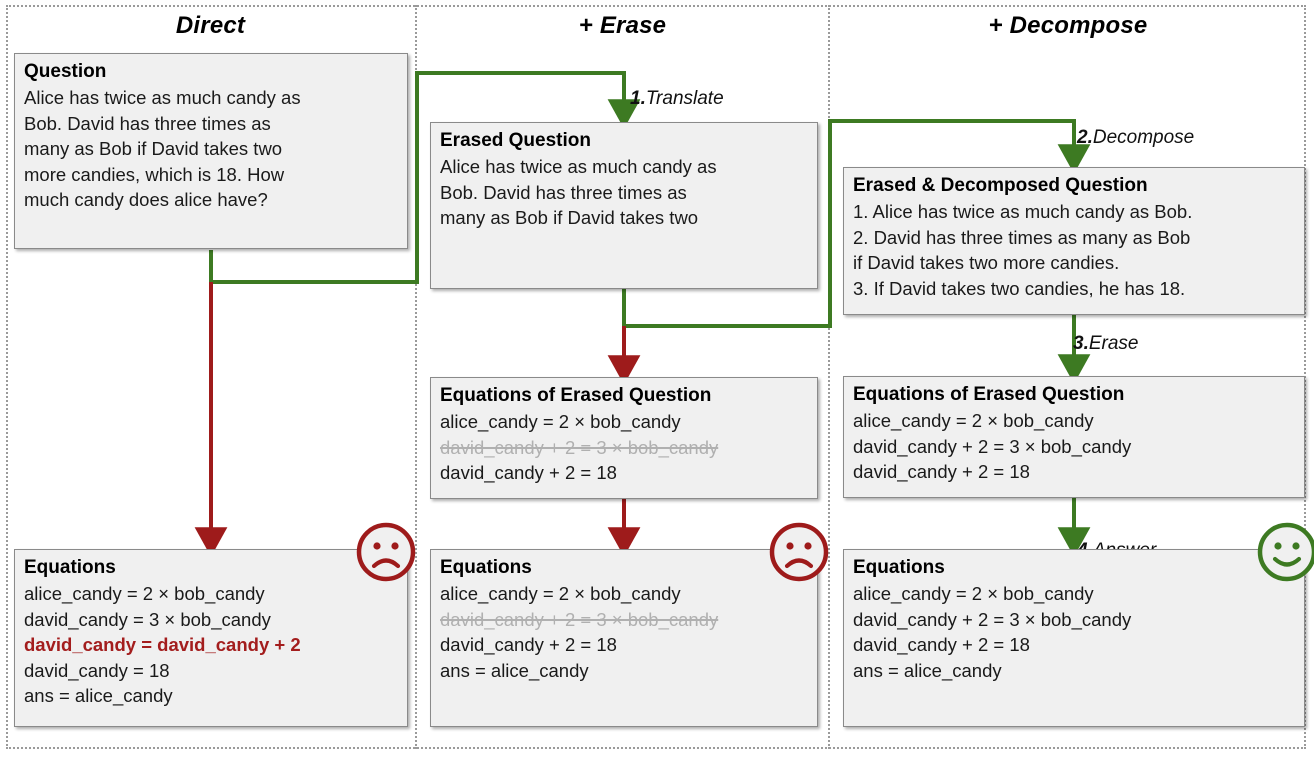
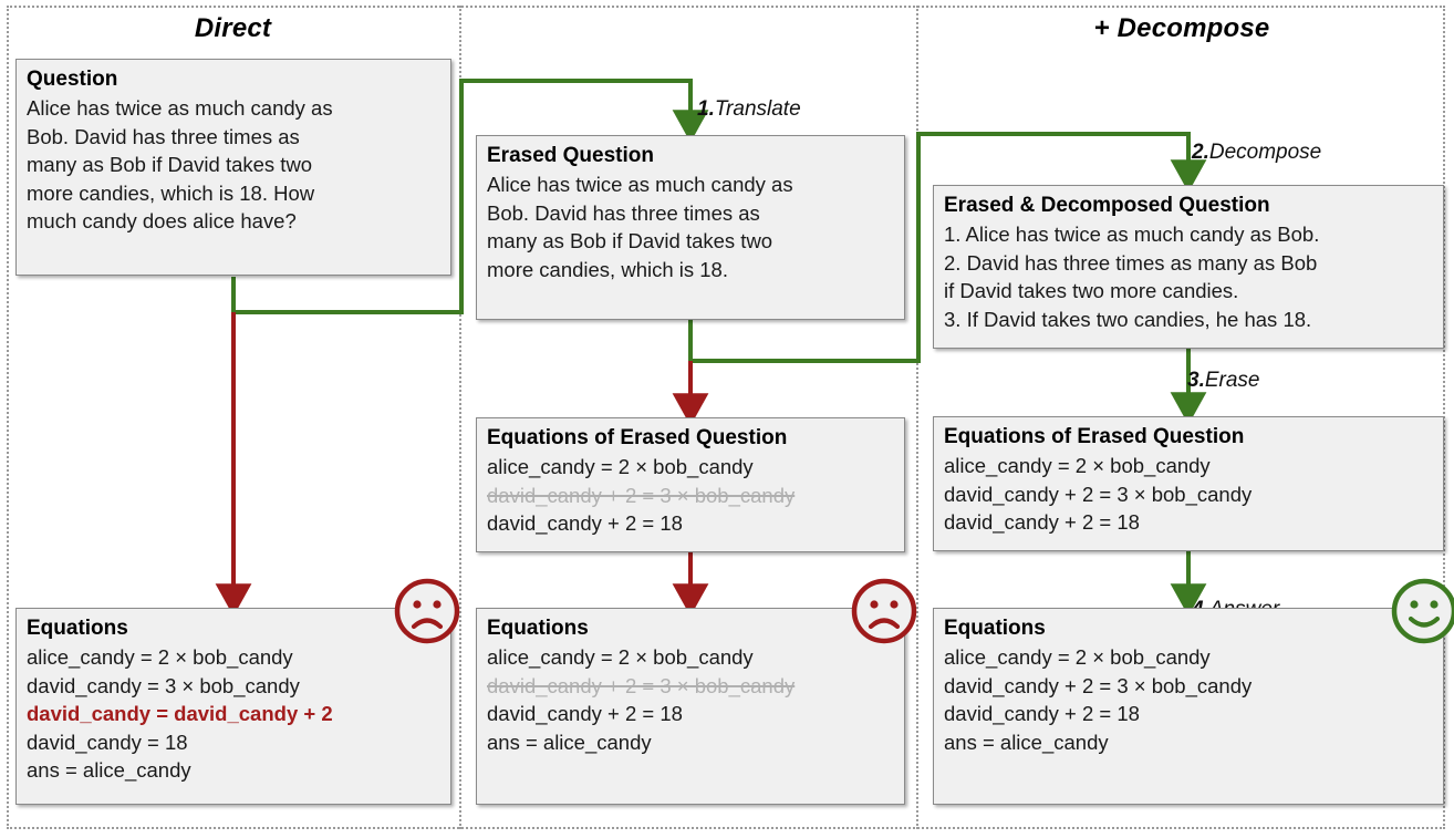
  Direct
- + Erase
  + Decompose
  1.Translate
  2.Decompose
  3.Erase
  Question
  Alice has twice as much candy as
  Bob. David has three times as
  many as Bob if David takes two
  more candies, which is 18. How
  much candy does alice have?
  Erased Question
  Alice has twice as much candy as
  Bob. David has three times as
  many as Bob if David takes two
+ more candies, which is 18.
  Erased & Decomposed Question
  1. Alice has twice as much candy as Bob.
  2. David has three times as many as Bob
  if David takes two more candies.
  3. If David takes two candies, he has 18.
  Equations of Erased Question
  alice_candy = 2 × bob_candy
  david_candy + 2 = 3 × bob_candy
  david_candy + 2 = 18
  Equations of Erased Question
  alice_candy = 2 × bob_candy
  david_candy + 2 = 3 × bob_candy
  david_candy + 2 = 18
  Equations
  alice_candy = 2 × bob_candy
  david_candy = 3 × bob_candy
  david_candy = david_candy + 2
  david_candy = 18
  ans = alice_candy
  Equations
  alice_candy = 2 × bob_candy
  david_candy + 2 = 3 × bob_candy
  david_candy + 2 = 18
  ans = alice_candy
  Equations
  alice_candy = 2 × bob_candy
  david_candy + 2 = 3 × bob_candy
  david_candy + 2 = 18
  ans = alice_candy
